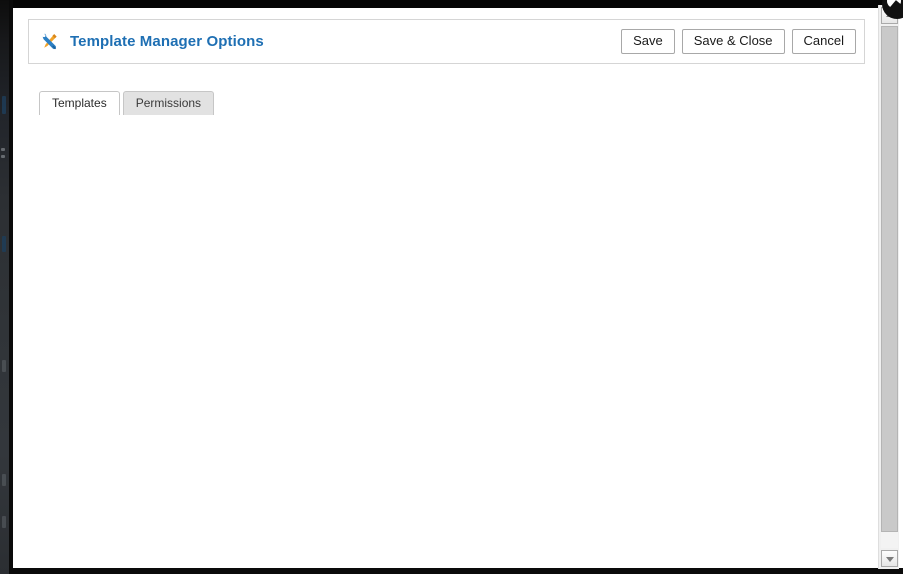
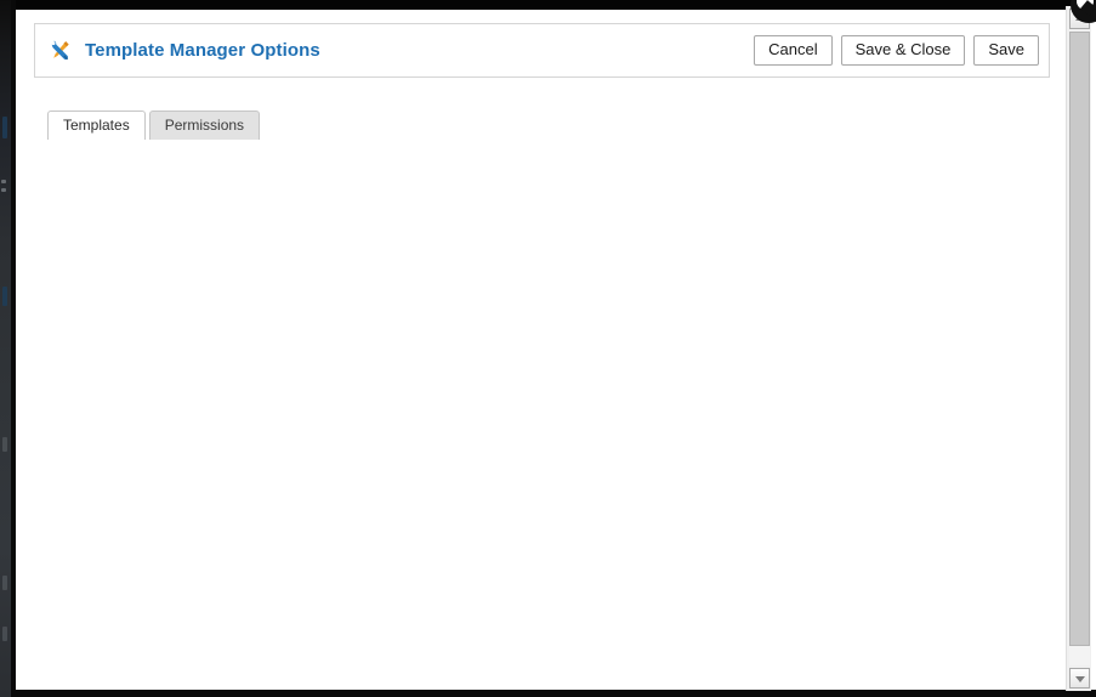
  Template Manager Options
- Save
+ Cancel
  Save & Close
- Cancel
+ Save
  Templates
  Permissions
